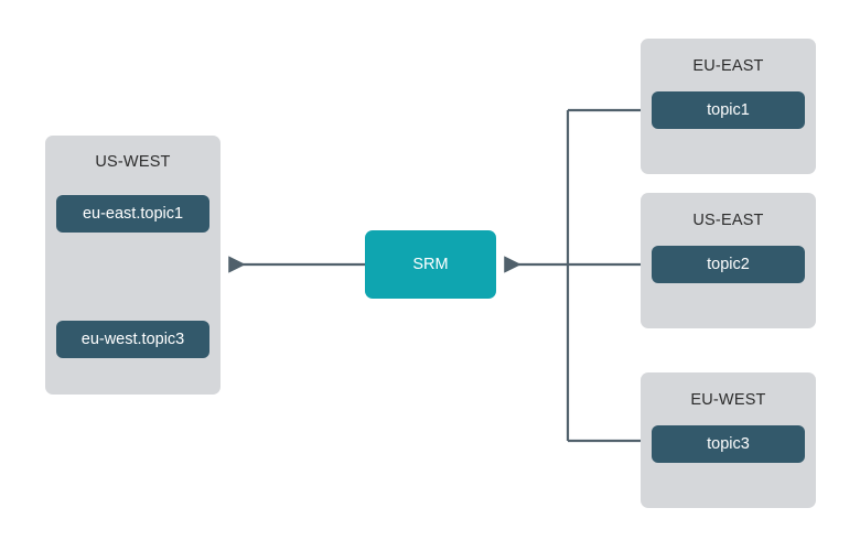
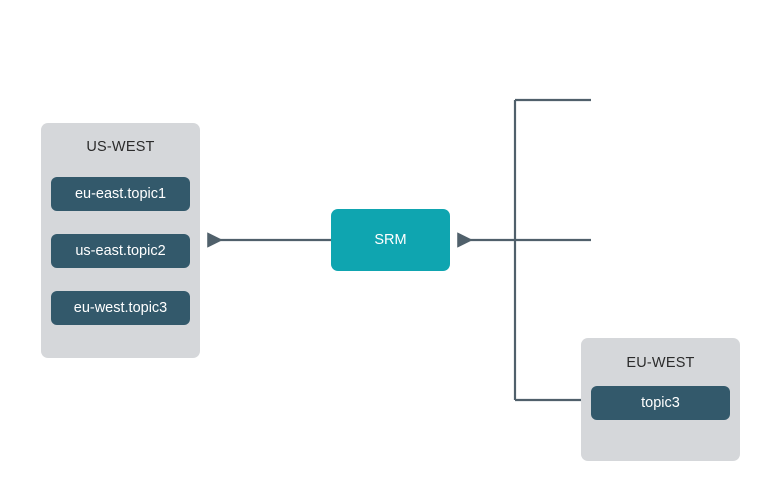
  US-WEST
  eu-east.topic1
+ us-east.topic2
  eu-west.topic3
  SRM
- EU-EAST
- topic1
- US-EAST
- topic2
  EU-WEST
  topic3
